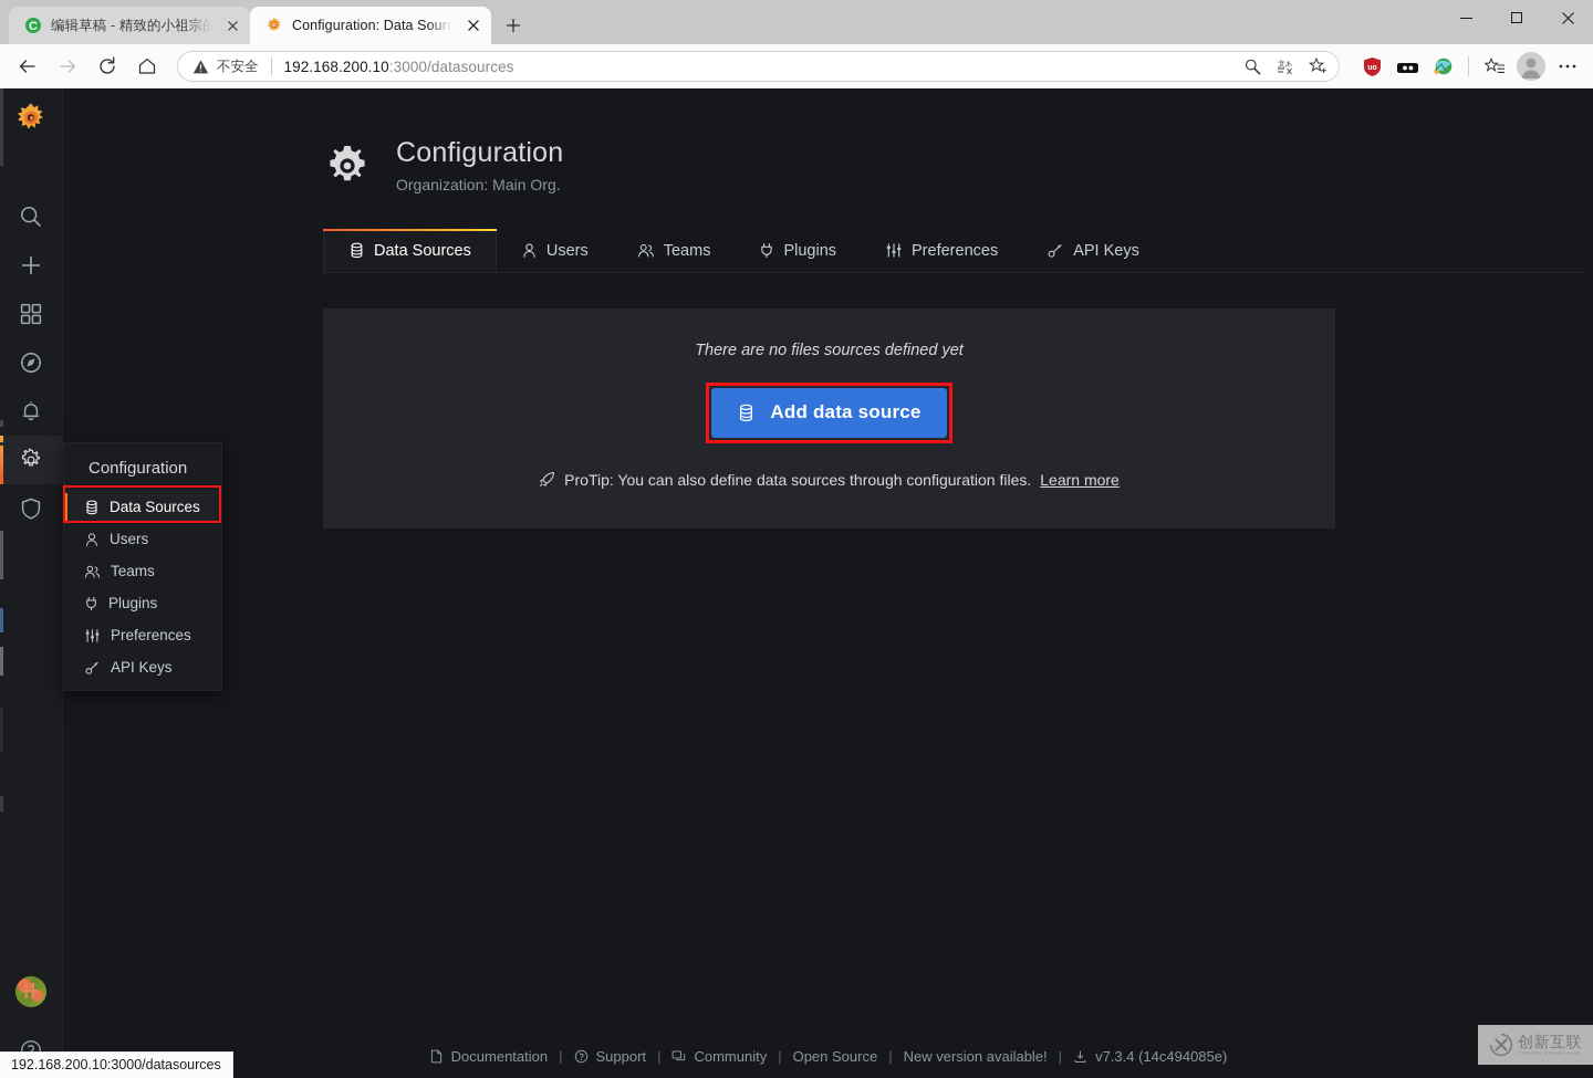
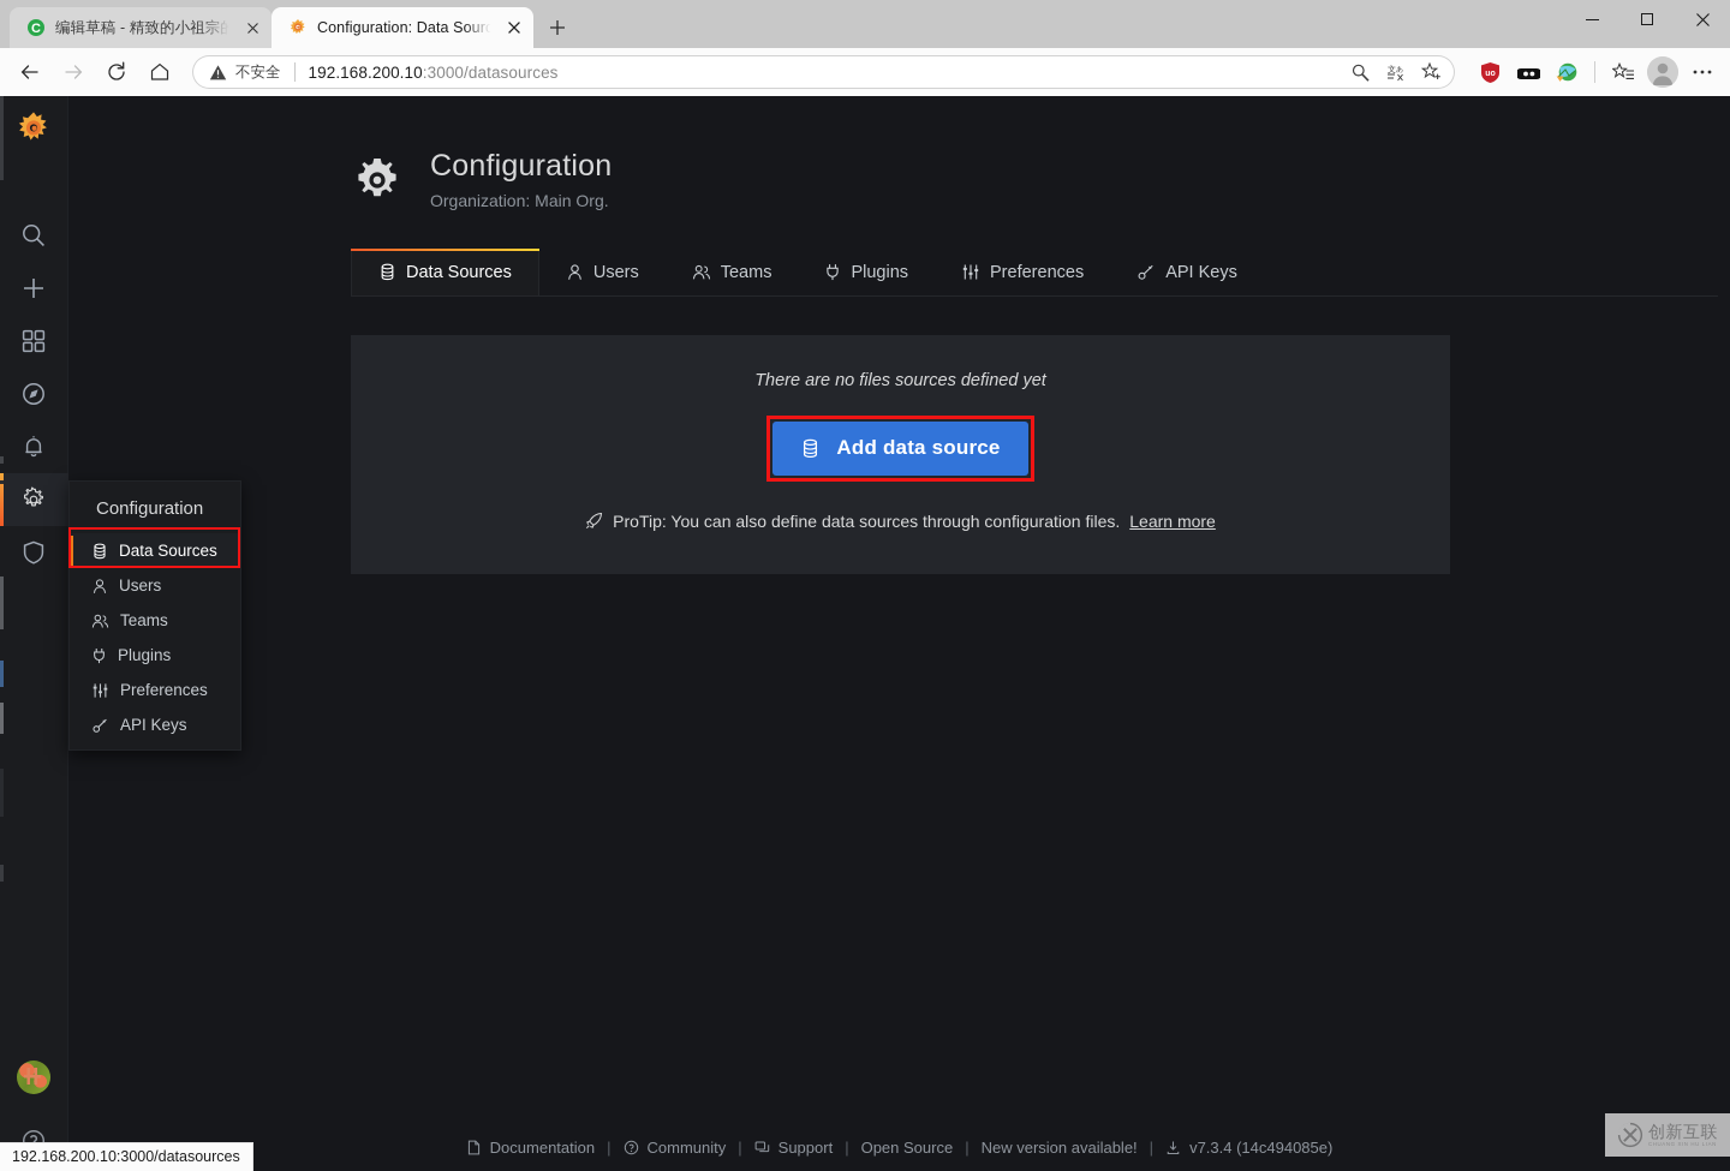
  C
  编辑草稿 - 精致的小祖宗的
  Configuration: Data Sourc
  不安全
  192.168.200.10:3000/datasources
  Configuration
  Organization: Main Org.
  Data Sources
  Users
  Teams
  Plugins
  Preferences
  API Keys
  There are no files sources defined yet
  Add data source
  ProTip: You can also define data sources through configuration files.
  Learn more
  Documentation
  |
- Support
+ Community
  |
- Community
+ Support
  |
  Open Source
  |
  New version available!
  |
  v7.3.4 (14c494085e)
  Configuration
  Data Sources
  Users
  Teams
  Plugins
  Preferences
  API Keys
  创新互联
  192.168.200.10:3000/datasources
